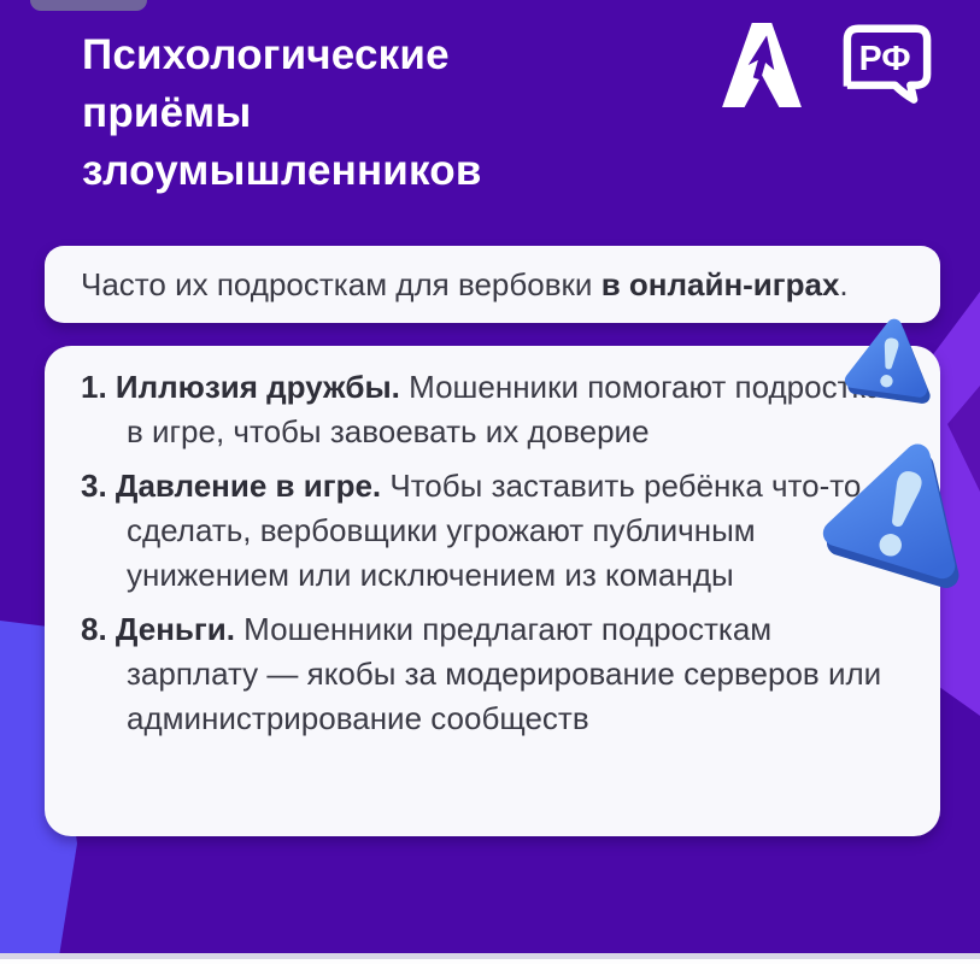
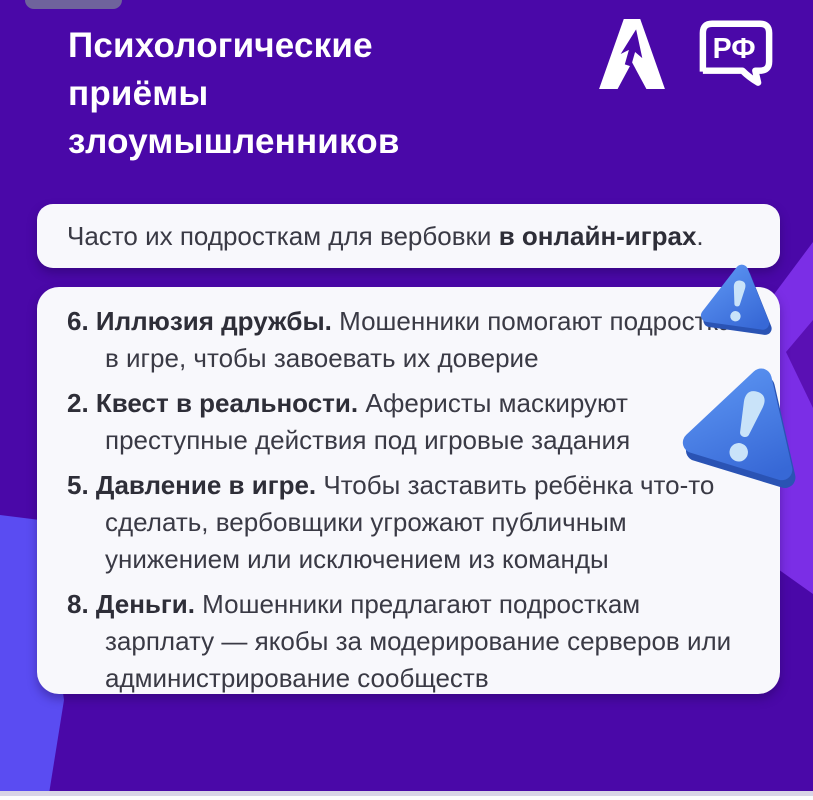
  Психологические
  приёмы
  злоумышленников
  РФ
  Часто их подросткам для вербовки в онлайн-играх.
- 1. Иллюзия дружбы. Мошенники помогают подрост в игре, чтобы завоевать их доверие
+ 6. Иллюзия дружбы. Мошенники помогают подрост в игре, чтобы завоевать их доверие
+ 2. Квест в реальности. Аферисты маскируют преступные действия под игровые задания
- 3. Давление в игре. Чтобы заставить ребёнка что-то сделать, вербовщики угрожают публичным унижением или исключением из команды
+ 5. Давление в игре. Чтобы заставить ребёнка что-то сделать, вербовщики угрожают публичным унижением или исключением из команды
  8. Деньги. Мошенники предлагают подросткам зарплату — якобы за модерирование серверов или администрирование сообществ
